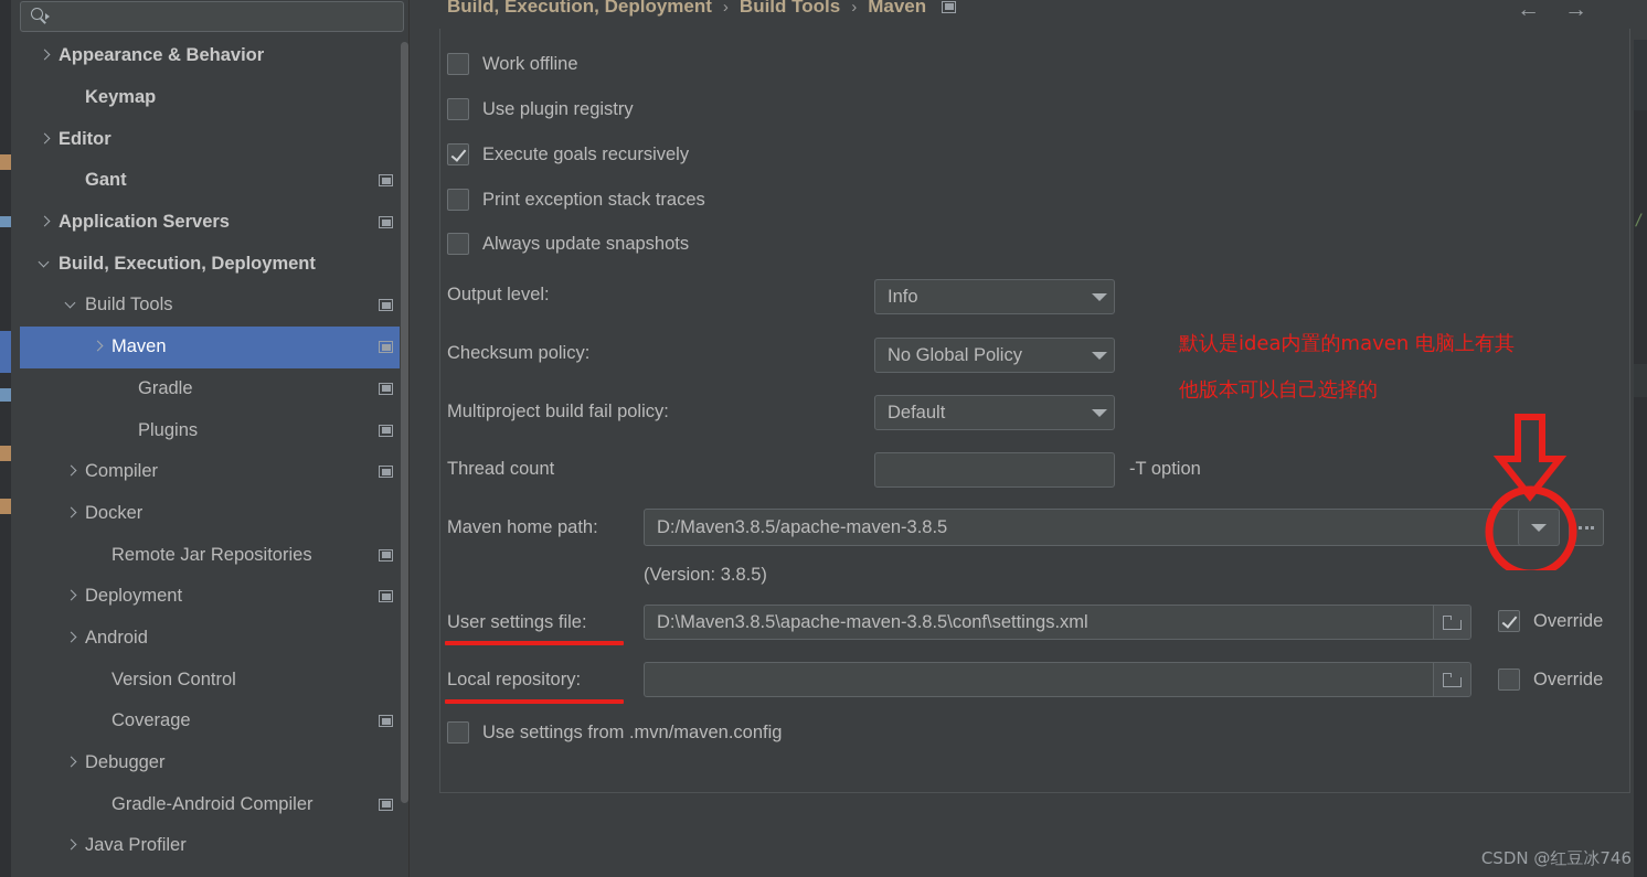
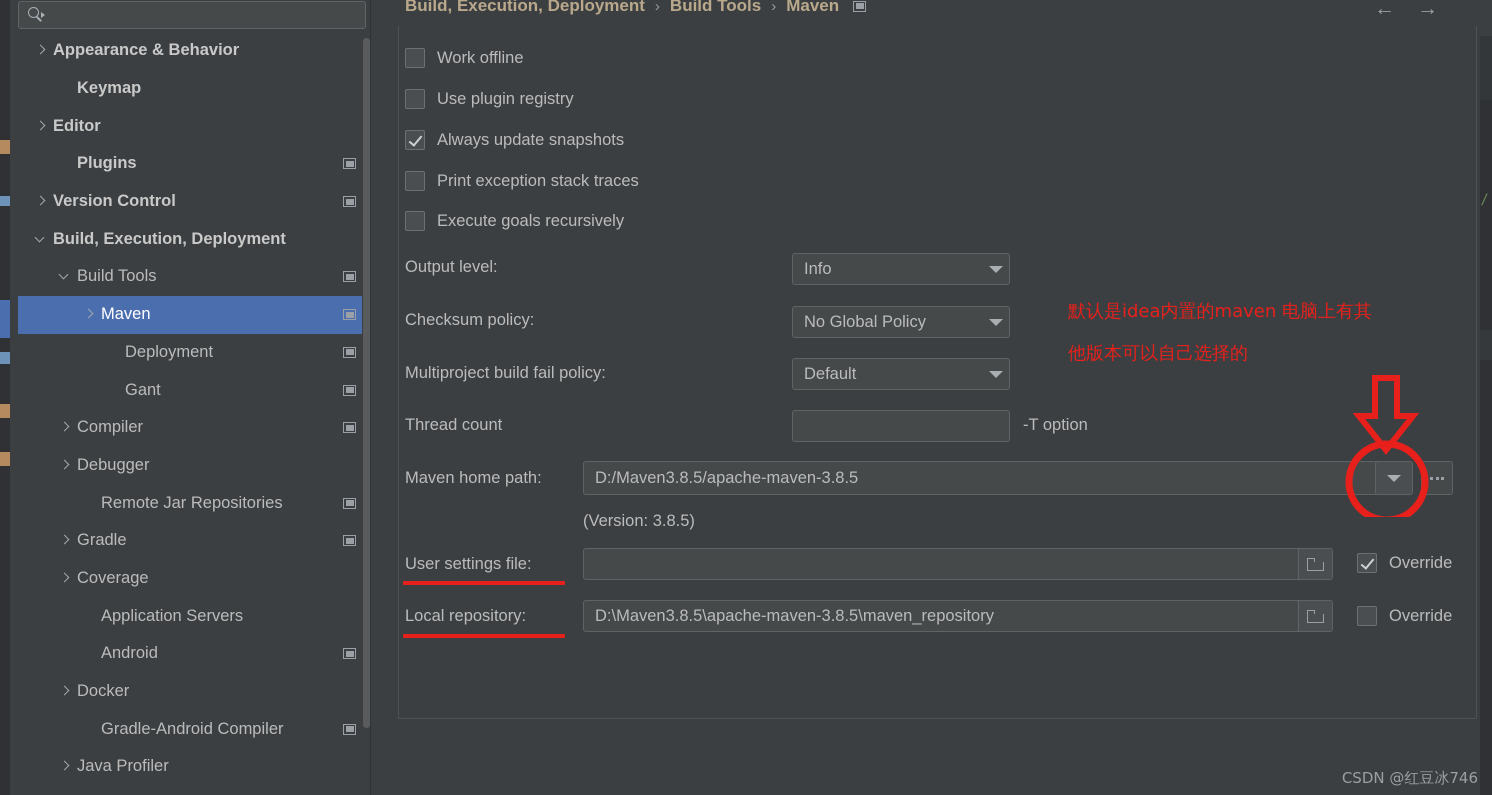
  Appearance & Behavior
  Keymap
  Editor
- Gant
+ Plugins
- Application Servers
+ Version Control
  Build, Execution, Deployment
  Build Tools
  Maven
- Gradle
+ Deployment
- Plugins
+ Gant
  Compiler
- Docker
+ Debugger
  Remote Jar Repositories
- Deployment
+ Gradle
- Android
+ Coverage
- Version Control
+ Application Servers
- Coverage
+ Android
- Debugger
+ Docker
  Gradle-Android Compiler
  Java Profiler
  Build, Execution, Deployment
  ›
  Build Tools
  ›
  Maven
  ←
  →
  Work offline
  Use plugin registry
- Execute goals recursively
+ Always update snapshots
  Print exception stack traces
- Always update snapshots
+ Execute goals recursively
  Output level:
  Info
  Checksum policy:
  No Global Policy
  Multiproject build fail policy:
  Default
  Thread count
  -T option
  Maven home path:
  D:/Maven3.8.5/apache-maven-3.8.5
  (Version: 3.8.5)
  User settings file:
- D:\Maven3.8.5\apache-maven-3.8.5\conf\settings.xml
  Override
  Local repository:
+ D:\Maven3.8.5\apache-maven-3.8.5\maven_repository
  Override
- Use settings from .mvn/maven.config
  默认是idea内置的maven 电脑上有其
  他版本可以自己选择的
  CSDN @红豆冰746
